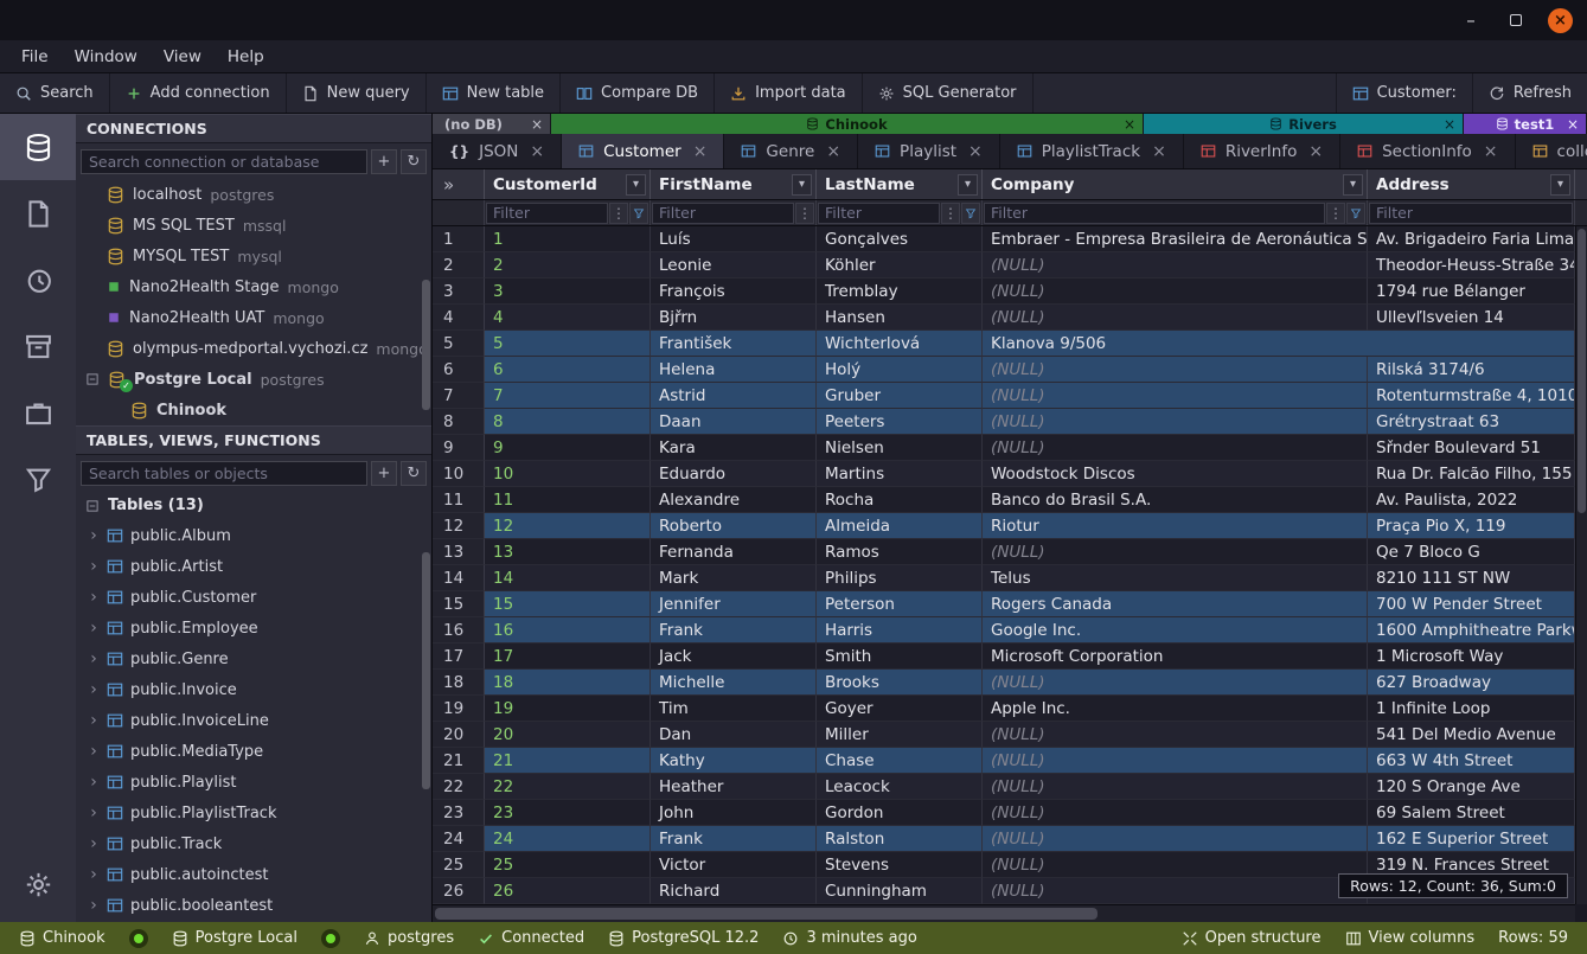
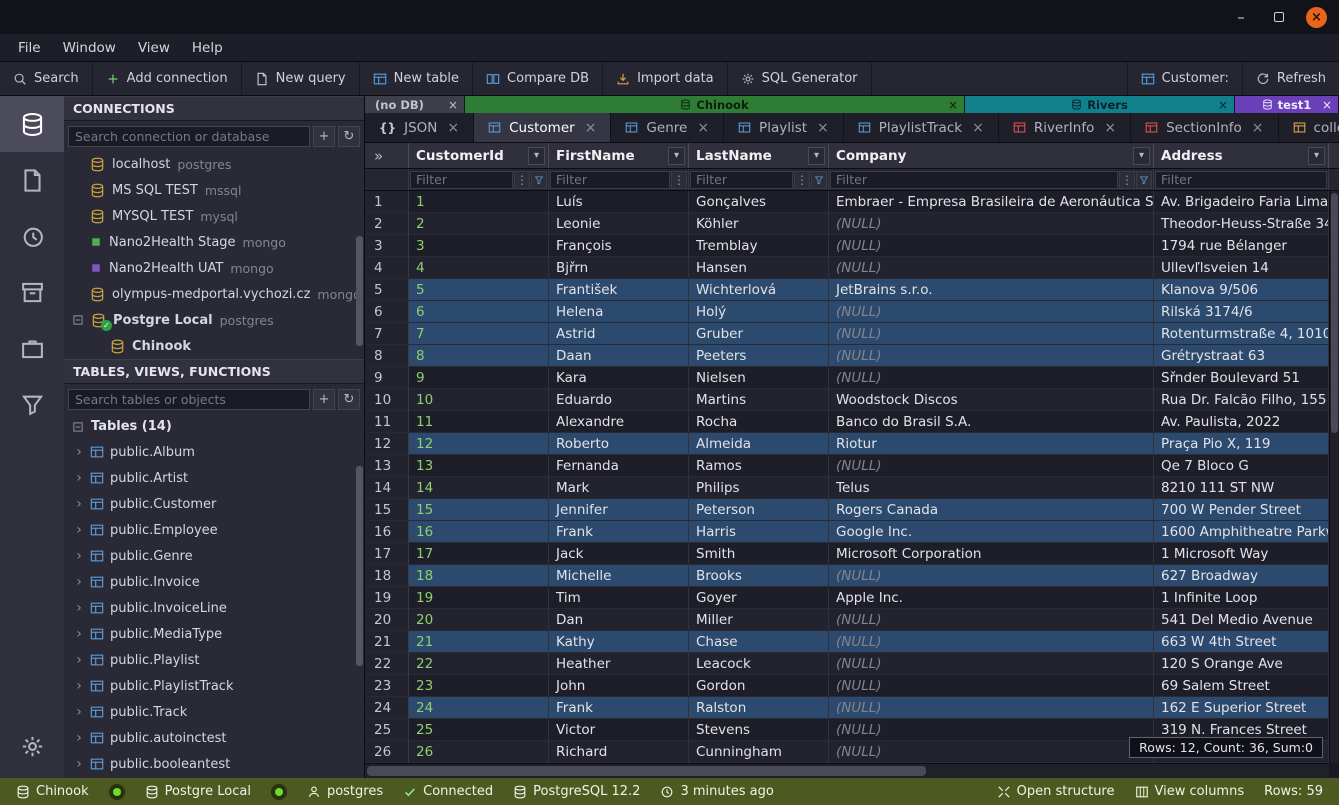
  –
  ×
  File
  Window
  View
  Help
  Search
  Add connection
  New query
  New table
  Compare DB
  Import data
  SQL Generator
  Customer:
  Refresh
  CONNECTIONS
  Search connection or database
  +
  ↻
  localhost
  postgres
  MS SQL TEST
  mssql
  MYSQL TEST
  mysql
  Nano2Health Stage
  mongo
  Nano2Health UAT
  mongo
  olympus-medportal.vychozi.cz
  mong
  ✓
  Postgre Local
  postgres
  Chinook
  TABLES, VIEWS, FUNCTIONS
  Search tables or objects
  +
  ↻
- Tables (13)
+ Tables (14)
  ›
  public.Album
  ›
  public.Artist
  ›
  public.Customer
  ›
  public.Employee
  ›
  public.Genre
  ›
  public.Invoice
  ›
  public.InvoiceLine
  ›
  public.MediaType
  ›
  public.Playlist
  ›
  public.PlaylistTrack
  ›
  public.Track
  ›
  public.autoinctest
  ›
  public.booleantest
  (no DB)
  ×
  Chinook
  ×
  Rivers
  ×
  test1
  ×
  {}
  JSON
  ×
  Customer
  ×
  Genre
  ×
  Playlist
  ×
  PlaylistTrack
  ×
  RiverInfo
  ×
  SectionInfo
  ×
  »
  CustomerId
  ▾
  FirstName
  ▾
  LastName
  ▾
  Company
  ▾
  Address
  ▾
  Filter
  ⋮
  Filter
  ⋮
  Filter
  ⋮
  Filter
  ⋮
  Filter
  1
  1
  Luís
  Gonçalves
  Embraer - Empresa Brasileira de Aeronáutica S
  Av. Brigadeiro Faria Lima
  2
  2
  Leonie
  Köhler
  (NULL)
  Theodor-Heuss-Straße 3
  3
  3
  François
  Tremblay
  (NULL)
  1794 rue Bélanger
  4
  4
  Bjřrn
  Hansen
  (NULL)
  Ullevľlsveien 14
  5
  5
  František
  Wichterlová
+ JetBrains s.r.o.
  Klanova 9/506
  6
  6
  Helena
  Holý
  (NULL)
  Rilská 3174/6
  7
  7
  Astrid
  Gruber
  (NULL)
  Rotenturmstraße 4, 1010
  8
  8
  Daan
  Peeters
  (NULL)
  Grétrystraat 63
  9
  9
  Kara
  Nielsen
  (NULL)
  Sřnder Boulevard 51
  10
  10
  Eduardo
  Martins
  Woodstock Discos
  Rua Dr. Falcão Filho, 155
  11
  11
  Alexandre
  Rocha
  Banco do Brasil S.A.
  Av. Paulista, 2022
  12
  12
  Roberto
  Almeida
  Riotur
  Praça Pio X, 119
  13
  13
  Fernanda
  Ramos
  (NULL)
  Qe 7 Bloco G
  14
  14
  Mark
  Philips
  Telus
  8210 111 ST NW
  15
  15
  Jennifer
  Peterson
  Rogers Canada
  700 W Pender Street
  16
  16
  Frank
  Harris
  Google Inc.
  1600 Amphitheatre Park
  17
  17
  Jack
  Smith
  Microsoft Corporation
  1 Microsoft Way
  18
  18
  Michelle
  Brooks
  (NULL)
  627 Broadway
  19
  19
  Tim
  Goyer
  Apple Inc.
  1 Infinite Loop
  20
  20
  Dan
  Miller
  (NULL)
  541 Del Medio Avenue
  21
  21
  Kathy
  Chase
  (NULL)
  663 W 4th Street
  22
  22
  Heather
  Leacock
  (NULL)
  120 S Orange Ave
  23
  23
  John
  Gordon
  (NULL)
  69 Salem Street
  24
  24
  Frank
  Ralston
  (NULL)
  162 E Superior Street
  25
  25
  Victor
  Stevens
  (NULL)
  319 N. Frances Street
  26
  26
  Richard
  Cunningham
  (NULL)
  Rows: 12, Count: 36, Sum:0
  Chinook
  Postgre Local
  postgres
  Connected
  PostgreSQL 12.2
  3 minutes ago
  Open structure
  View columns
  Rows: 59
